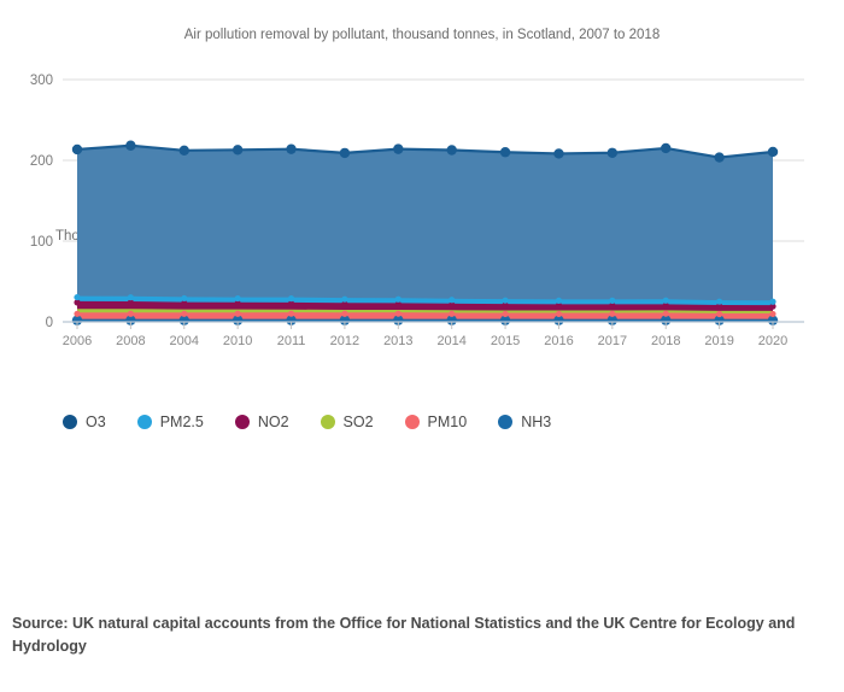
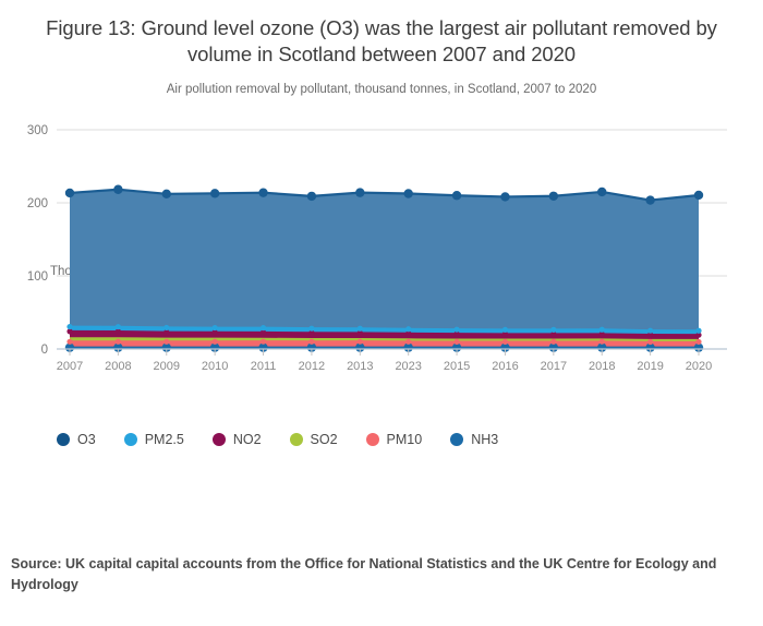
+ Figure 13: Ground level ozone (O3) was the largest air pollutant removed by volume in Scotland between 2007 and 2020
- Air pollution removal by pollutant, thousand tonnes, in Scotland, 2007 to 2018
+ Air pollution removal by pollutant, thousand tonnes, in Scotland, 2007 to 2020
  0
  100
  200
  300
- 2006
+ 2007
  2008
- 2004
+ 2009
  2010
  2011
  2012
  2013
- 2014
+ 2023
  2015
  2016
  2017
  2018
  2019
  2020
  O3
  PM2.5
  NO2
  SO2
  PM10
  NH3
- Source: UK natural capital accounts from the Office for National Statistics and the UK Centre for Ecology and Hydrology
+ Source: UK capital capital accounts from the Office for National Statistics and the UK Centre for Ecology and Hydrology
